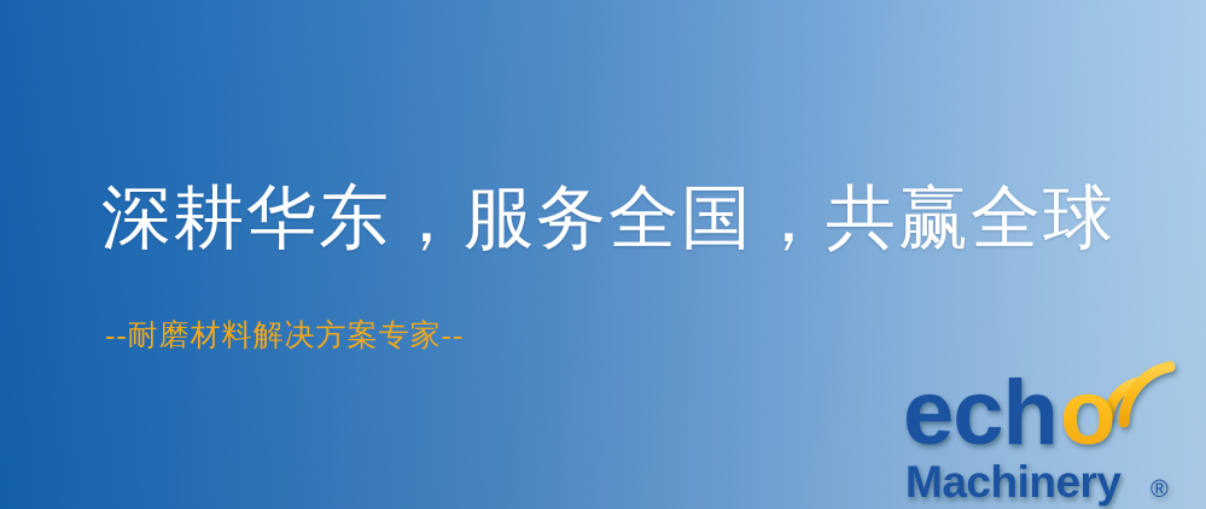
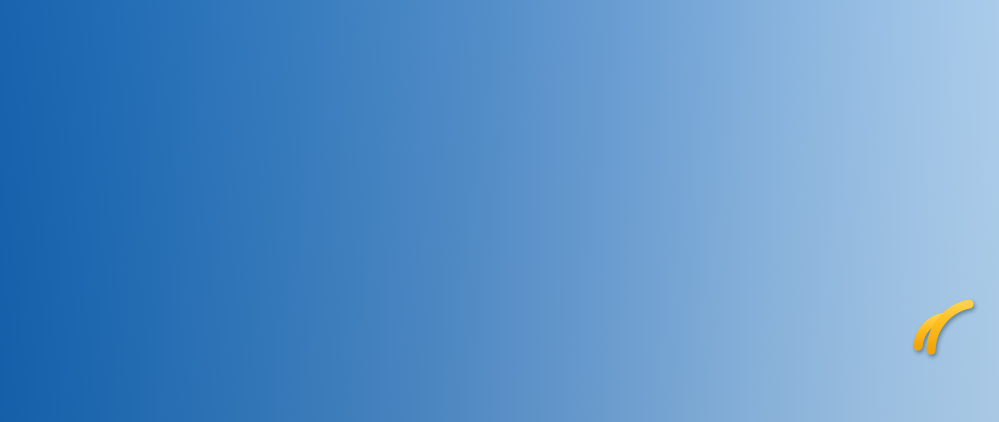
- 深耕华东，服务全国，共赢全球
- --耐磨材料解决方案专家--
- ech
- o
- Machinery
- ®
